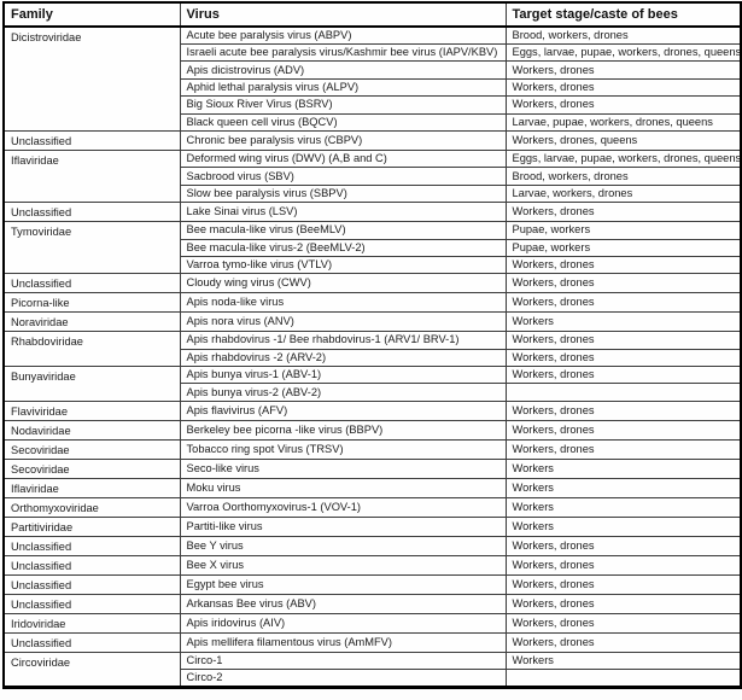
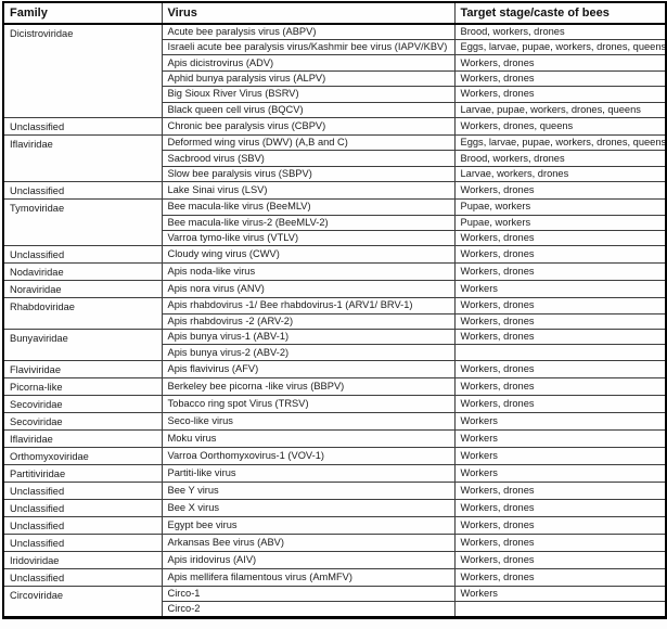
  Family	Virus	Target stage/caste of bees
  Dicistroviridae	Acute bee paralysis virus (ABPV)	Brood, workers, drones
  Israeli acute bee paralysis virus/Kashmir bee virus (IAPV/KBV)	Eggs, larvae, pupae, workers, drones, queens
  Apis dicistrovirus (ADV)	Workers, drones
- Aphid lethal paralysis virus (ALPV)	Workers, drones
+ Aphid bunya paralysis virus (ALPV)	Workers, drones
  Big Sioux River Virus (BSRV)	Workers, drones
  Black queen cell virus (BQCV)	Larvae, pupae, workers, drones, queens
  Unclassified	Chronic bee paralysis virus (CBPV)	Workers, drones, queens
  Iflaviridae	Deformed wing virus (DWV) (A,B and C)	Eggs, larvae, pupae, workers, drones, queens
  Sacbrood virus (SBV)	Brood, workers, drones
  Slow bee paralysis virus (SBPV)	Larvae, workers, drones
  Unclassified	Lake Sinai virus (LSV)	Workers, drones
  Tymoviridae	Bee macula-like virus (BeeMLV)	Pupae, workers
  Bee macula-like virus-2 (BeeMLV-2)	Pupae, workers
  Varroa tymo-like virus (VTLV)	Workers, drones
  Unclassified	Cloudy wing virus (CWV)	Workers, drones
- Picorna-like	Apis noda-like virus	Workers, drones
+ Nodaviridae	Apis noda-like virus	Workers, drones
  Noraviridae	Apis nora virus (ANV)	Workers
  Rhabdoviridae	Apis rhabdovirus -1/ Bee rhabdovirus-1 (ARV1/ BRV-1)	Workers, drones
  Apis rhabdovirus -2 (ARV-2)	Workers, drones
  Bunyaviridae	Apis bunya virus-1 (ABV-1)	Workers, drones
  Apis bunya virus-2 (ABV-2)
  Flaviviridae	Apis flavivirus (AFV)	Workers, drones
- Nodaviridae	Berkeley bee picorna -like virus (BBPV)	Workers, drones
+ Picorna-like	Berkeley bee picorna -like virus (BBPV)	Workers, drones
  Secoviridae	Tobacco ring spot Virus (TRSV)	Workers, drones
  Secoviridae	Seco-like virus	Workers
  Iflaviridae	Moku virus	Workers
  Orthomyxoviridae	Varroa Oorthomyxovirus-1 (VOV-1)	Workers
  Partitiviridae	Partiti-like virus	Workers
  Unclassified	Bee Y virus	Workers, drones
  Unclassified	Bee X virus	Workers, drones
  Unclassified	Egypt bee virus	Workers, drones
  Unclassified	Arkansas Bee virus (ABV)	Workers, drones
  Iridoviridae	Apis iridovirus (AIV)	Workers, drones
  Unclassified	Apis mellifera filamentous virus (AmMFV)	Workers, drones
  Circoviridae	Circo-1	Workers
  Circo-2
